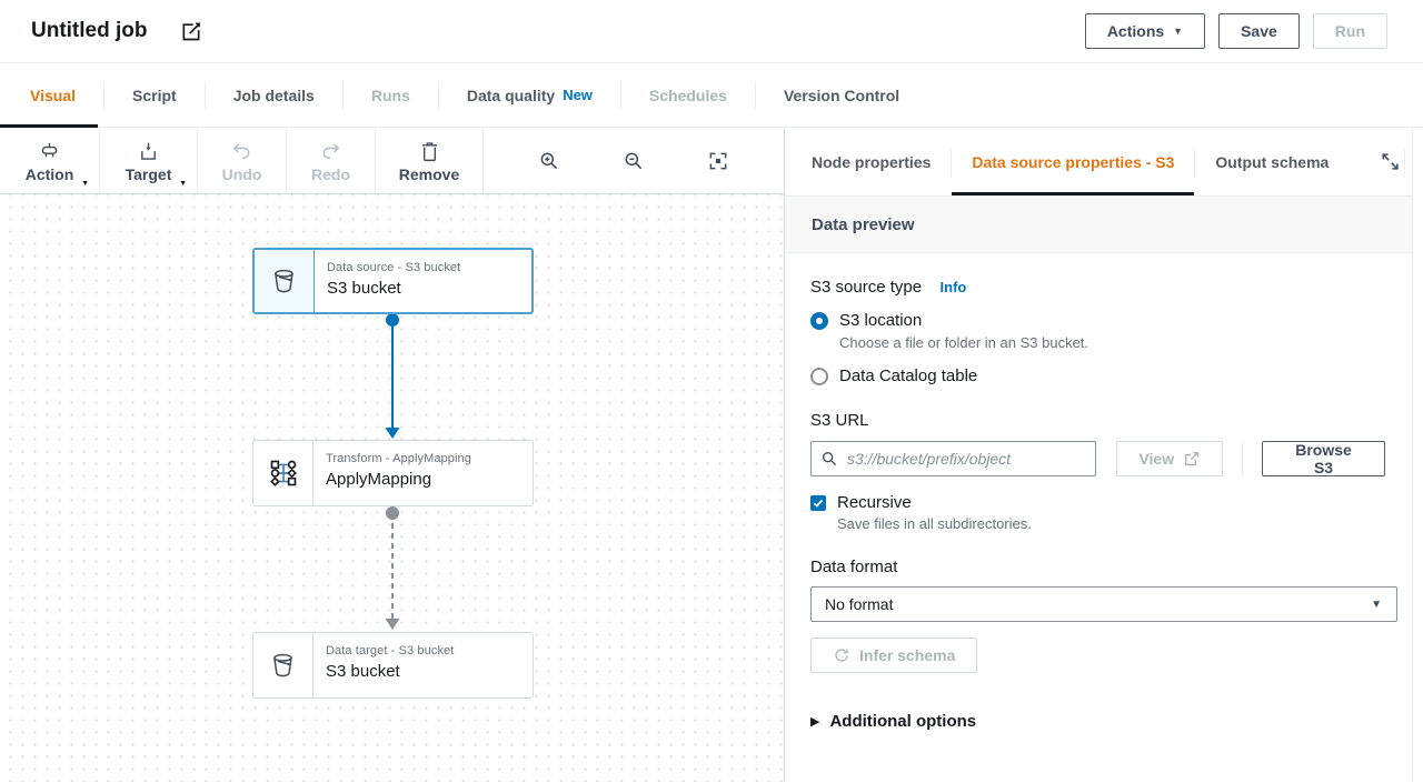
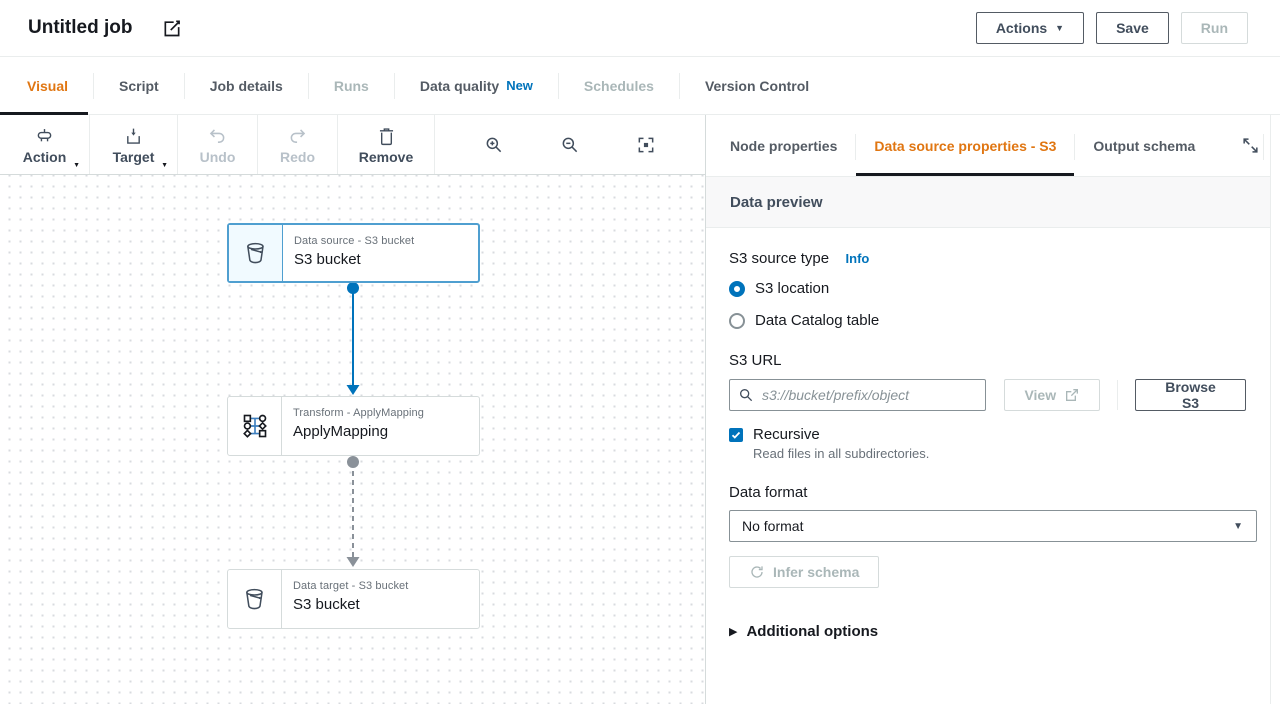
  Untitled job
  Actions
  ▼
  Save
  Run
  Visual
  Script
  Job details
  Runs
  Data quality
  New
  Schedules
  Version Control
  Action
  Target
  Undo
  Redo
  Remove
  Data source - S3 bucket
  S3 bucket
  Transform - ApplyMapping
  ApplyMapping
  Data target - S3 bucket
  S3 bucket
  Node properties
  Data source properties - S3
  Output schema
  Data preview
  S3 source type Info
  S3 location
- Choose a file or folder in an S3 bucket.
  Data Catalog table
  S3 URL
  s3://bucket/prefix/object
  View
  Browse S3
  Recursive
- Save files in all subdirectories.
+ Read files in all subdirectories.
  Data format
  No format
  ▼
  Infer schema
  ▶
  Additional options
